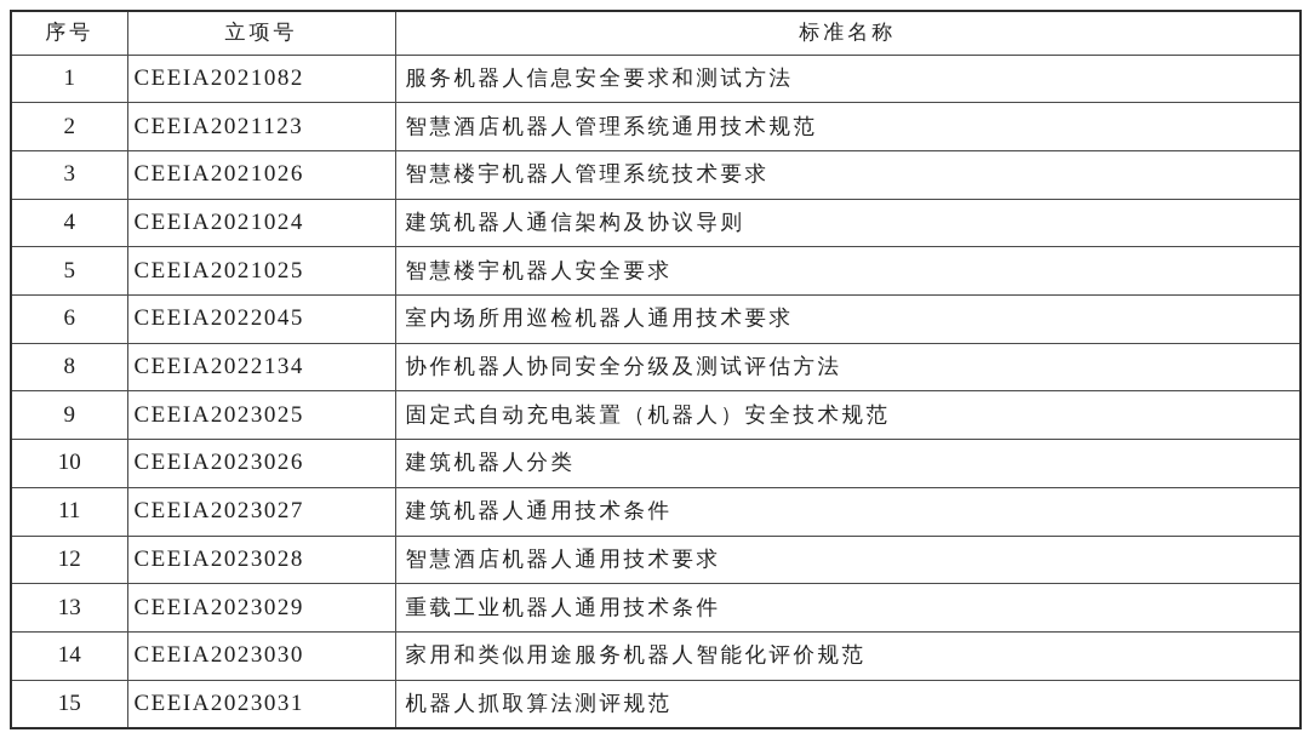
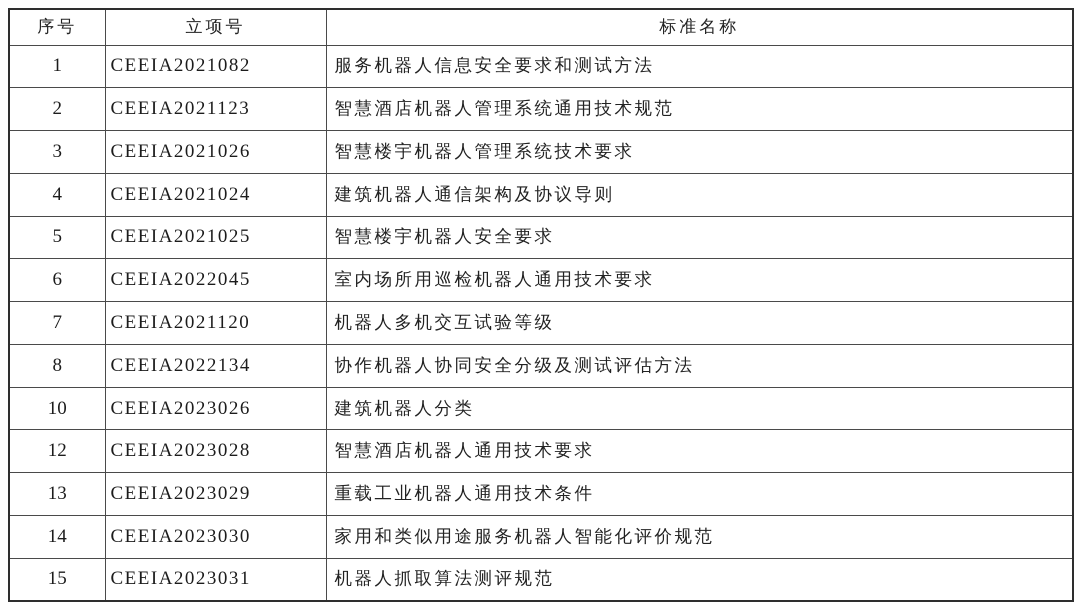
  序号	立项号	标准名称
  1	CEEIA2021082	服务机器人信息安全要求和测试方法
  2	CEEIA2021123	智慧酒店机器人管理系统通用技术规范
  3	CEEIA2021026	智慧楼宇机器人管理系统技术要求
  4	CEEIA2021024	建筑机器人通信架构及协议导则
  5	CEEIA2021025	智慧楼宇机器人安全要求
  6	CEEIA2022045	室内场所用巡检机器人通用技术要求
+ 7	CEEIA2021120	机器人多机交互试验等级
  8	CEEIA2022134	协作机器人协同安全分级及测试评估方法
- 9	CEEIA2023025	固定式自动充电装置（机器人）安全技术规范
  10	CEEIA2023026	建筑机器人分类
- 11	CEEIA2023027	建筑机器人通用技术条件
  12	CEEIA2023028	智慧酒店机器人通用技术要求
  13	CEEIA2023029	重载工业机器人通用技术条件
  14	CEEIA2023030	家用和类似用途服务机器人智能化评价规范
  15	CEEIA2023031	机器人抓取算法测评规范
